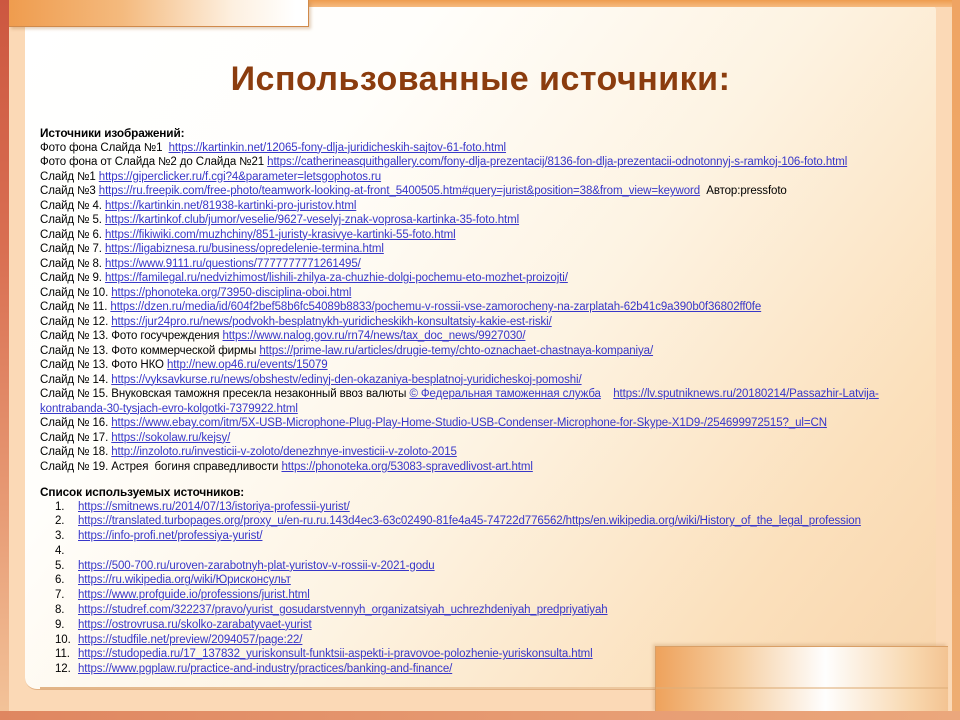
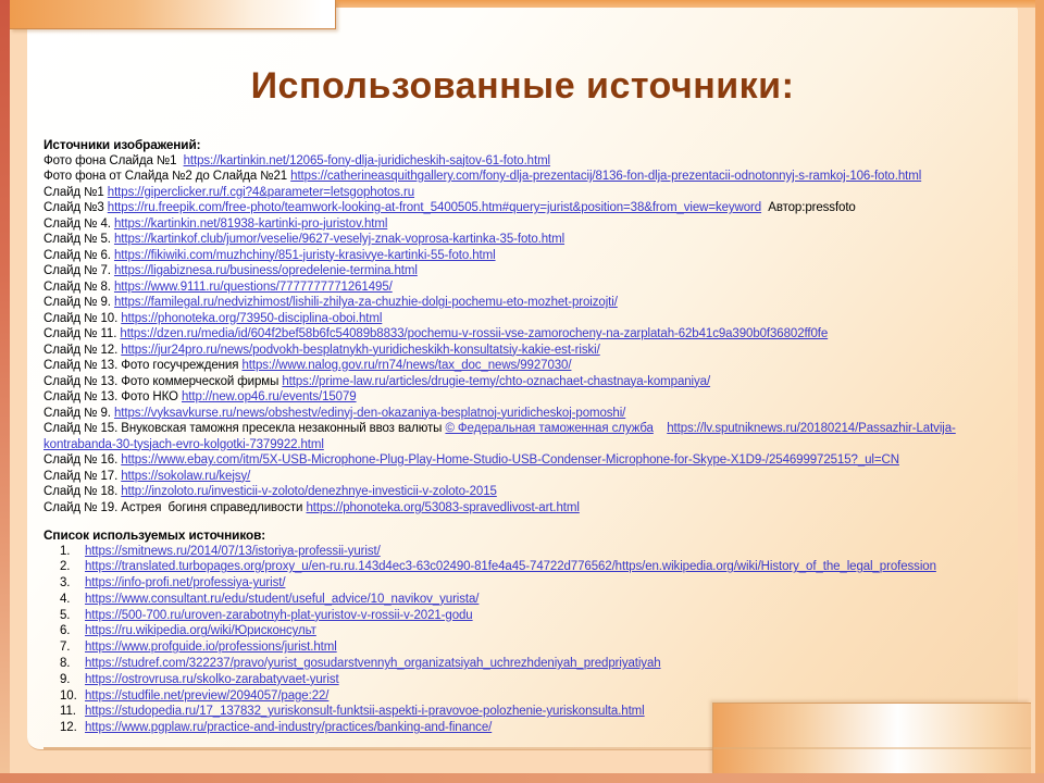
  Использованные источники:
  Источники изображений:
  Фото фона Слайда №1 https://kartinkin.net/12065-fony-dlja-juridicheskih-sajtov-61-foto.html
  Фото фона от Слайда №2 до Слайда №21 https://catherineasquithgallery.com/fony-dlja-prezentacij/8136-fon-dlja-prezentacii-odnotonnyj-s-ramkoj-106-foto.html
  Слайд №1 https://giperclicker.ru/f.cgi?4&parameter=letsgophotos.ru
  Слайд №3 https://ru.freepik.com/free-photo/teamwork-looking-at-front_5400505.htm#query=jurist&position=38&from_view=keyword Автор:pressfoto
  Слайд № 4. https://kartinkin.net/81938-kartinki-pro-juristov.html
  Слайд № 5. https://kartinkof.club/jumor/veselie/9627-veselyj-znak-voprosa-kartinka-35-foto.html
  Слайд № 6. https://fikiwiki.com/muzhchiny/851-juristy-krasivye-kartinki-55-foto.html
  Слайд № 7. https://ligabiznesa.ru/business/opredelenie-termina.html
  Слайд № 8. https://www.9111.ru/questions/7777777771261495/
  Слайд № 9. https://familegal.ru/nedvizhimost/lishili-zhilya-za-chuzhie-dolgi-pochemu-eto-mozhet-proizojti/
  Слайд № 10. https://phonoteka.org/73950-disciplina-oboi.html
  Слайд № 11. https://dzen.ru/media/id/604f2bef58b6fc54089b8833/pochemu-v-rossii-vse-zamorocheny-na-zarplatah-62b41c9a390b0f36802ff0fe
  Слайд № 12. https://jur24pro.ru/news/podvokh-besplatnykh-yuridicheskikh-konsultatsiy-kakie-est-riski/
  Слайд № 13. Фото госучреждения https://www.nalog.gov.ru/rn74/news/tax_doc_news/9927030/
  Слайд № 13. Фото коммерческой фирмы https://prime-law.ru/articles/drugie-temy/chto-oznachaet-chastnaya-kompaniya/
  Слайд № 13. Фото НКО http://new.op46.ru/events/15079
- Слайд № 14. https://vyksavkurse.ru/news/obshestv/edinyj-den-okazaniya-besplatnoj-yuridicheskoj-pomoshi/
+ Слайд № 9. https://vyksavkurse.ru/news/obshestv/edinyj-den-okazaniya-besplatnoj-yuridicheskoj-pomoshi/
  Слайд № 15. Внуковская таможня пресекла незаконный ввоз валюты © Федеральная таможенная служба https://lv.sputniknews.ru/20180214/Passazhir-Latvija-kontrabanda-30-tysjach-evro-kolgotki-7379922.html
  Слайд № 16. https://www.ebay.com/itm/5X-USB-Microphone-Plug-Play-Home-Studio-USB-Condenser-Microphone-for-Skype-X1D9-/254699972515?_ul=CN
  Слайд № 17. https://sokolaw.ru/kejsy/
  Слайд № 18. http://inzoloto.ru/investicii-v-zoloto/denezhnye-investicii-v-zoloto-2015
  Слайд № 19. Астрея богиня справедливости https://phonoteka.org/53083-spravedlivost-art.html
  Список используемых источников:
  1.
  https://smitnews.ru/2014/07/13/istoriya-professii-yurist/
  2.
  https://translated.turbopages.org/proxy_u/en-ru.ru.143d4ec3-63c02490-81fe4a45-74722d776562/https/en.wikipedia.org/wiki/History_of_the_legal_profession
  3.
  https://info-profi.net/professiya-yurist/
  4.
+ https://www.consultant.ru/edu/student/useful_advice/10_navikov_yurista/
  5.
  https://500-700.ru/uroven-zarabotnyh-plat-yuristov-v-rossii-v-2021-godu
  6.
  https://ru.wikipedia.org/wiki/Юрисконсульт
  7.
  https://www.profguide.io/professions/jurist.html
  8.
  https://studref.com/322237/pravo/yurist_gosudarstvennyh_organizatsiyah_uchrezhdeniyah_predpriyatiyah
  9.
  https://ostrovrusa.ru/skolko-zarabatyvaet-yurist
  10.
  https://studfile.net/preview/2094057/page:22/
  11.
  https://studopedia.ru/17_137832_yuriskonsult-funktsii-aspekti-i-pravovoe-polozhenie-yuriskonsulta.html
  12.
  https://www.pgplaw.ru/practice-and-industry/practices/banking-and-finance/
